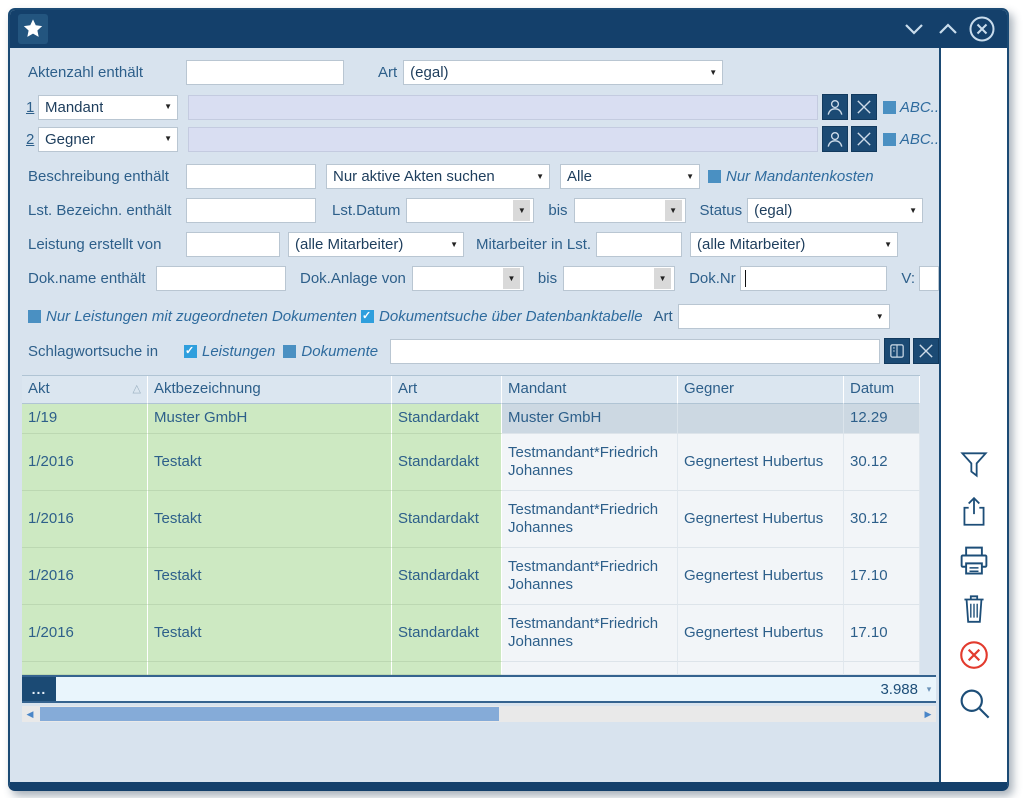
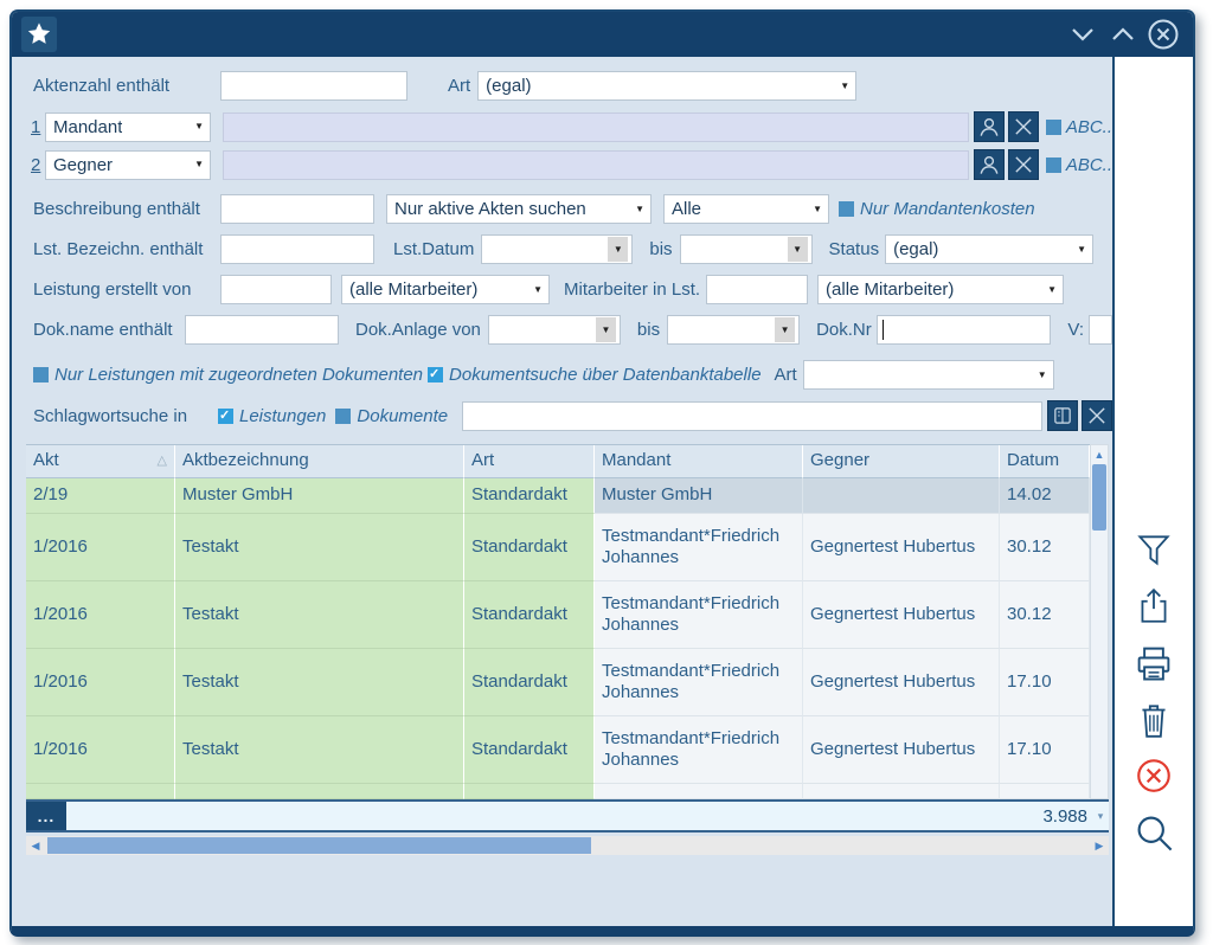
  Aktenzahl enthält
  Art
  (egal)
  ▼
  1
  Mandant
  ▼
  ABC..
  2
  Gegner
  ▼
  ABC..
  Beschreibung enthält
  Nur aktive Akten suchen
  ▼
  Alle
  ▼
  Nur Mandantenkosten
  Lst. Bezeichn. enthält
  Lst.Datum
  ▼
  bis
  ▼
  Status
  (egal)
  ▼
  Leistung erstellt von
  (alle Mitarbeiter)
  ▼
  Mitarbeiter in Lst.
  (alle Mitarbeiter)
  ▼
  Dok.name enthält
  Dok.Anlage von
  ▼
  bis
  ▼
  Dok.Nr
  V:
  Nur Leistungen mit zugeordneten Dokumenten
  Dokumentsuche über Datenbanktabelle
  Art
  ▼
  Schlagwortsuche in
  Leistungen
  Dokumente
  Akt
  △
  Aktbezeichnung
  Art
  Mandant
  Gegner
  Datum
- 1/19
+ 2/19
  Muster GmbH
  Standardakt
  Muster GmbH
- 12.29
+ 14.02
  1/2016
  Testakt
  Standardakt
  Testmandant*Friedrich Johannes
  Gegnertest Hubertus
  30.12
  1/2016
  Testakt
  Standardakt
  Testmandant*Friedrich Johannes
  Gegnertest Hubertus
  30.12
  1/2016
  Testakt
  Standardakt
  Testmandant*Friedrich Johannes
  Gegnertest Hubertus
  17.10
  1/2016
  Testakt
  Standardakt
  Testmandant*Friedrich Johannes
  Gegnertest Hubertus
  17.10
+ ▲
  ...
  3.988
  ▾
  ◀
  ▶
